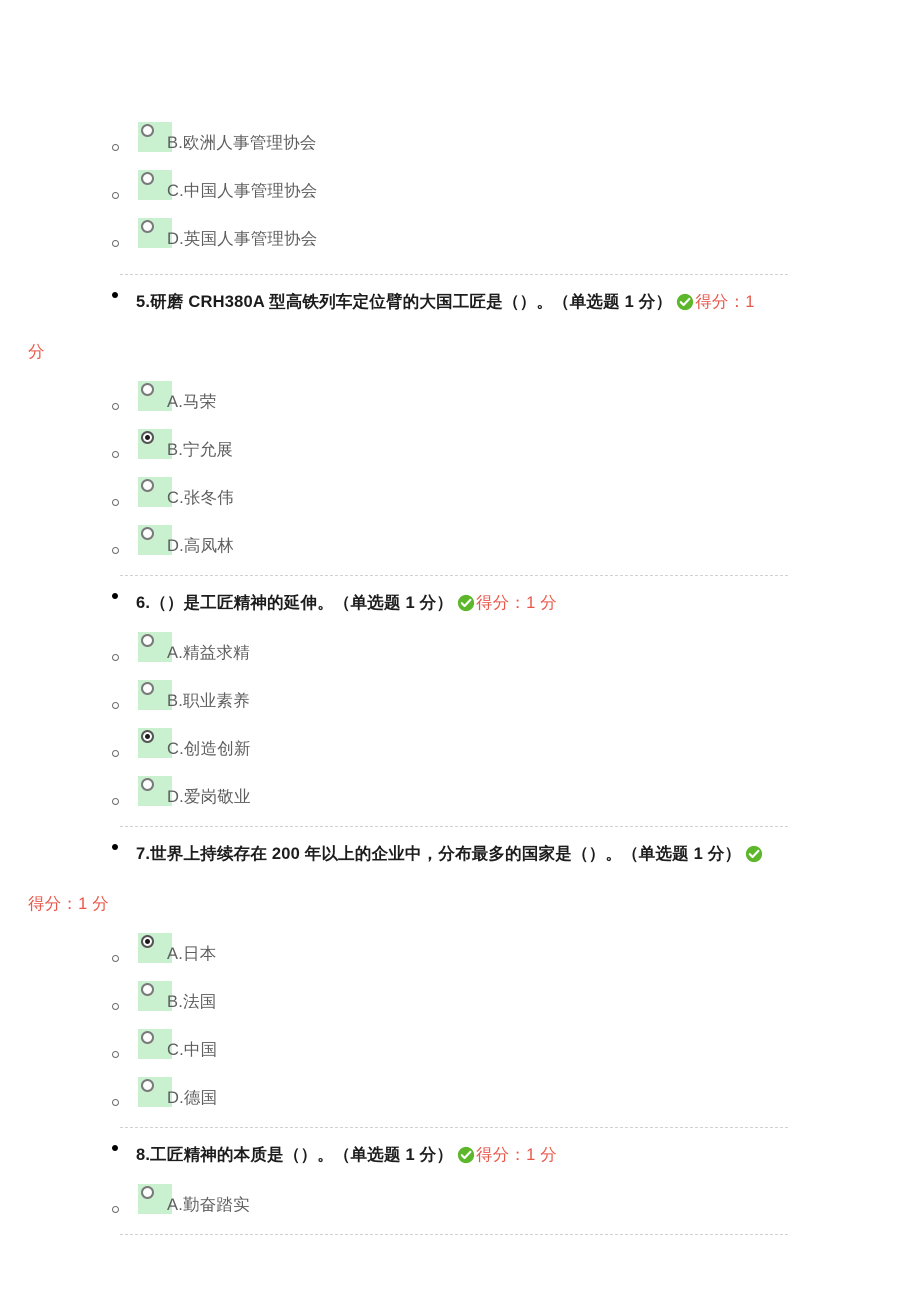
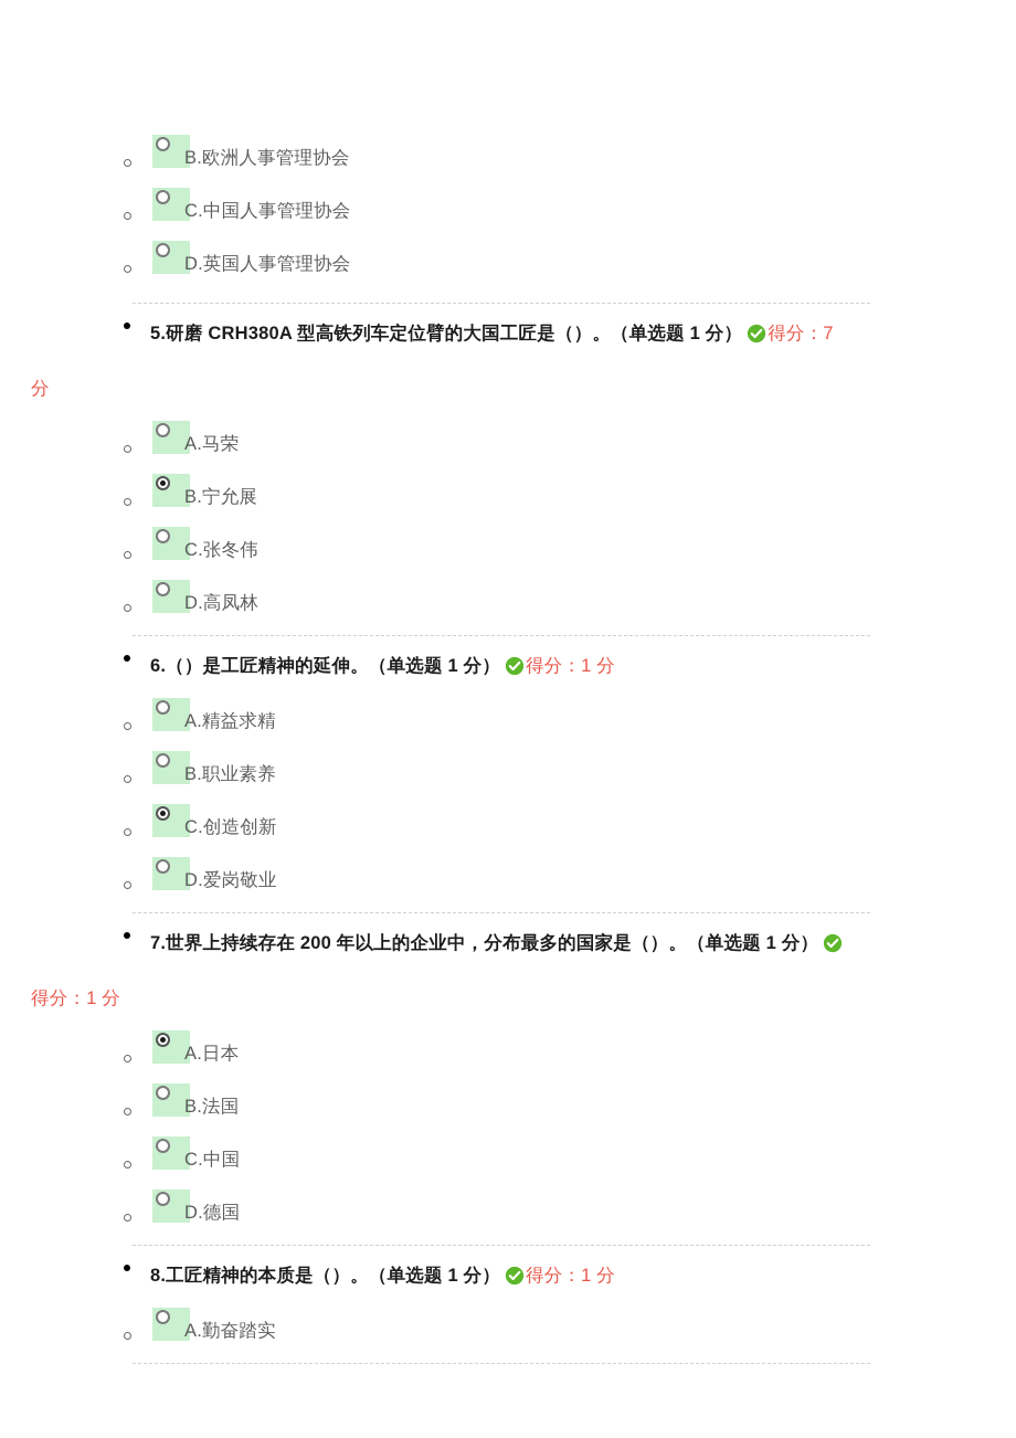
  B.欧洲人事管理协会
  C.中国人事管理协会
  D.英国人事管理协会
- 5.研磨 CRH380A 型高铁列车定位臂的大国工匠是（）。（单选题 1 分） 得分：1
+ 5.研磨 CRH380A 型高铁列车定位臂的大国工匠是（）。（单选题 1 分） 得分：7
  分
  A.马荣
  B.宁允展
  C.张冬伟
  D.高凤林
  6.（）是工匠精神的延伸。（单选题 1 分） 得分：1 分
  A.精益求精
  B.职业素养
  C.创造创新
  D.爱岗敬业
  7.世界上持续存在 200 年以上的企业中，分布最多的国家是（）。（单选题 1 分）
  得分：1 分
  A.日本
  B.法国
  C.中国
  D.德国
  8.工匠精神的本质是（）。（单选题 1 分） 得分：1 分
  A.勤奋踏实
